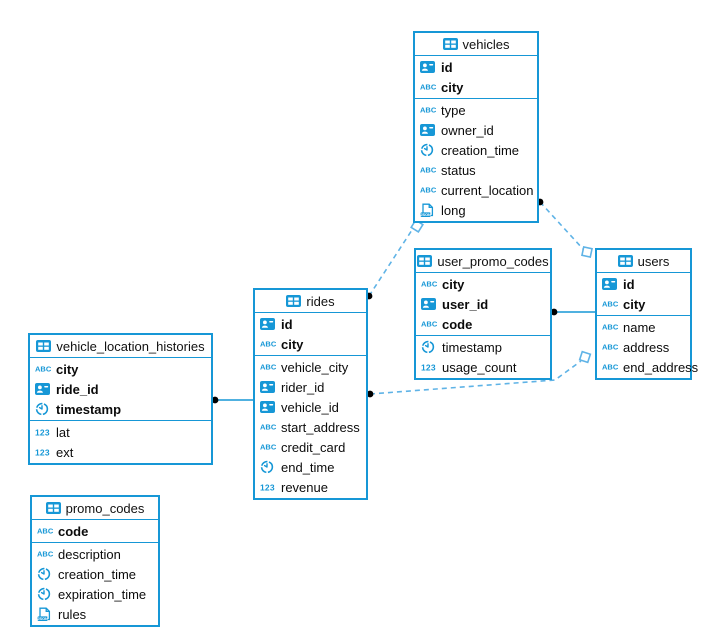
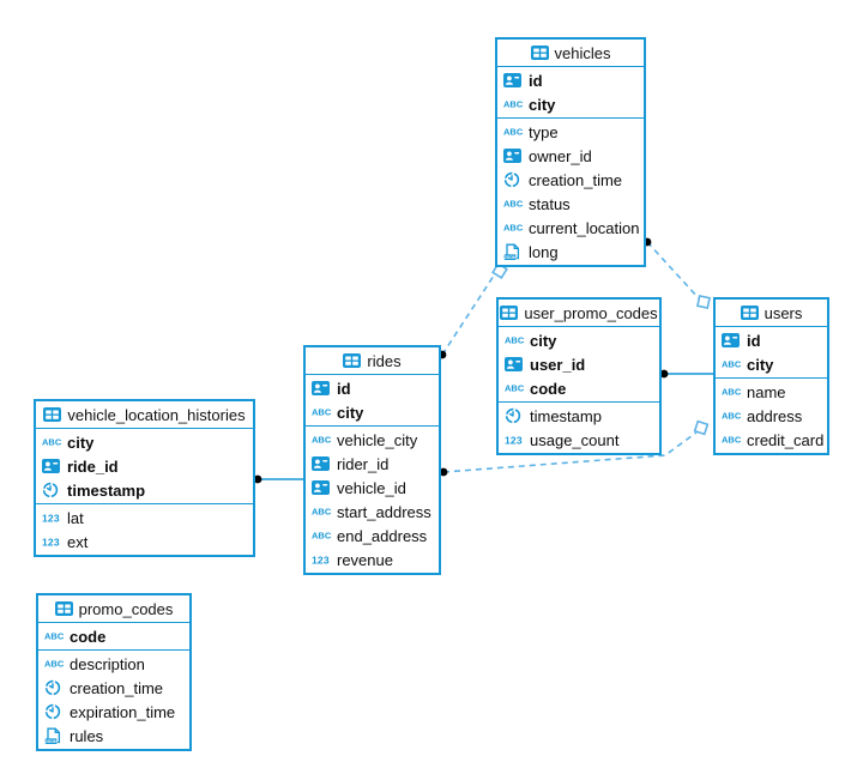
  vehicles
  id
  ABC
  city
  ABC
  type
  owner_id
  creation_time
  ABC
  status
  ABC
  current_location
  long
  user_promo_codes
  ABC
  city
  user_id
  ABC
  code
  timestamp
  123
  usage_count
  users
  id
  ABC
  city
  ABC
  name
  ABC
  address
  ABC
- end_address
+ credit_card
  rides
  id
  ABC
  city
  ABC
  vehicle_city
  rider_id
  vehicle_id
  ABC
  start_address
  ABC
- credit_card
+ end_address
- end_time
  123
  revenue
  vehicle_location_histories
  ABC
  city
  ride_id
  timestamp
  123
  lat
  123
  ext
  promo_codes
  ABC
  code
  ABC
  description
  creation_time
  expiration_time
  rules
